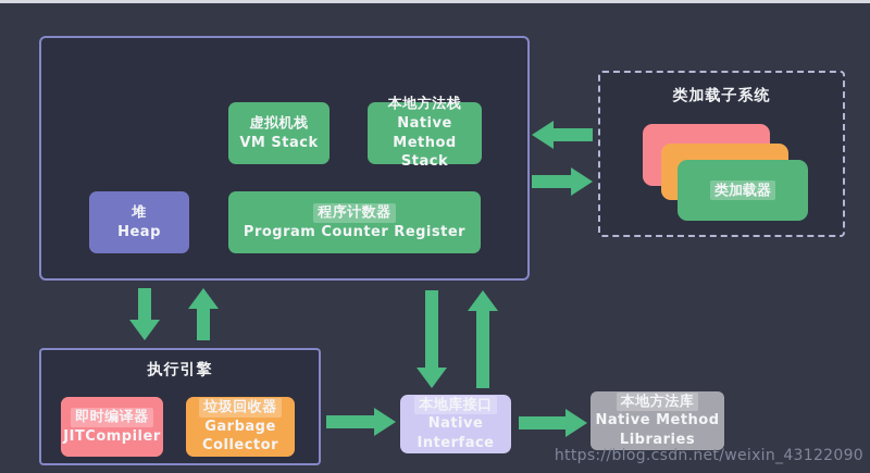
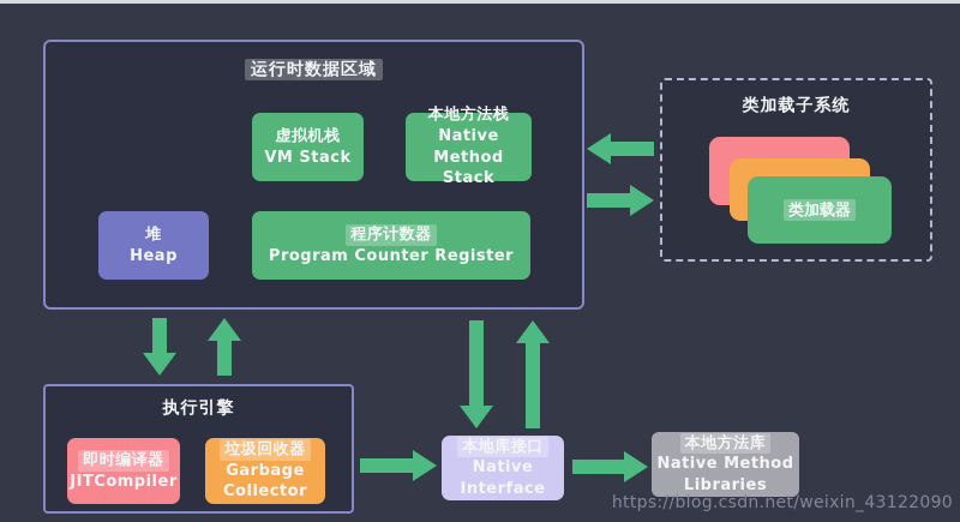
+ 运行时数据区域
  虚拟机栈
  VM Stack
  本地方法栈
  Native
  Method Stack
  堆
  Heap
  程序计数器
  Program Counter Register
  类加载子系统
  类加载器
  执行引擎
  即时编译器
  JITCompiler
  垃圾回收器
  Garbage
  Collector
  本地库接口
  Native
  Interface
  本地方法库
  Native Method
  Libraries
  https://blog.csdn.net/weixin_43122090
